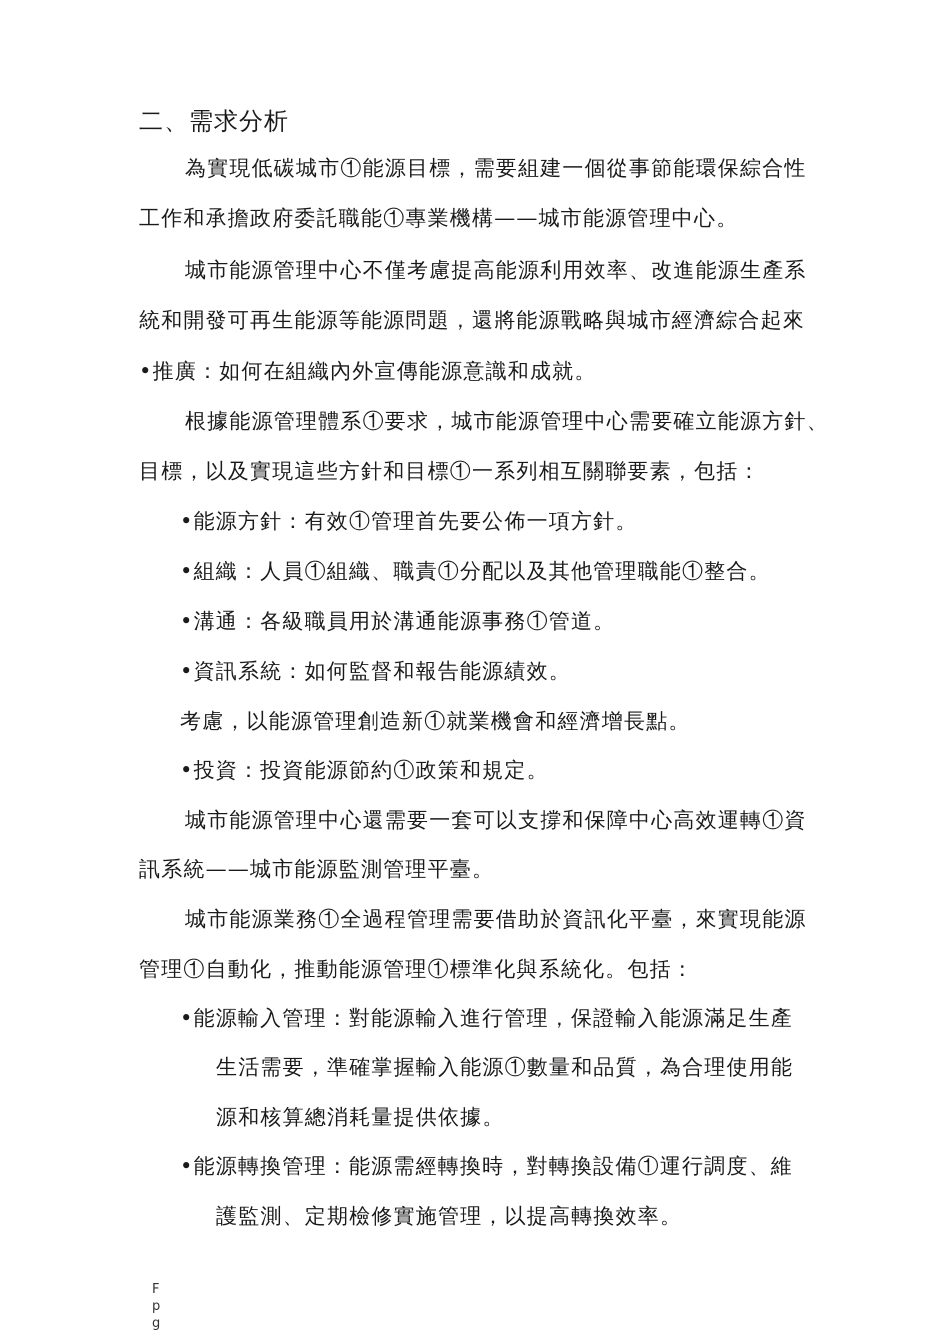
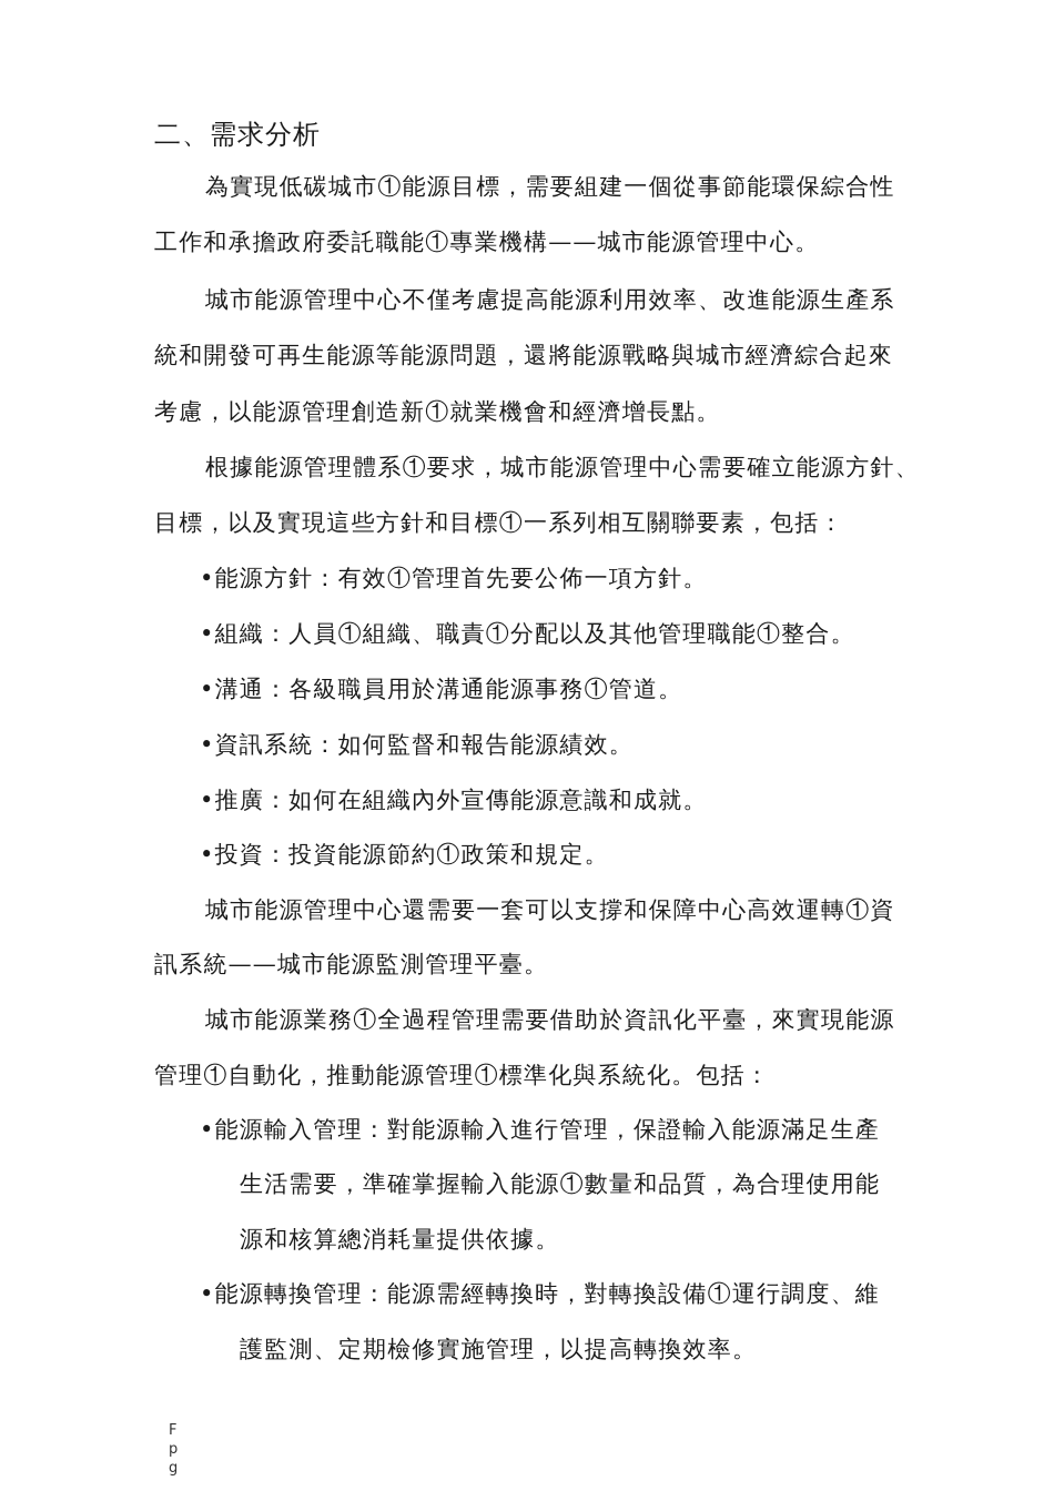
  二、需求分析
  為實現低碳城市①能源目標，需要組建一個從事節能環保綜合性
  工作和承擔政府委託職能①專業機構——城市能源管理中心。
  城市能源管理中心不僅考慮提高能源利用效率、改進能源生產系
  統和開發可再生能源等能源問題，還將能源戰略與城市經濟綜合起來
- •推廣：如何在組織內外宣傳能源意識和成就。
+ 考慮，以能源管理創造新①就業機會和經濟增長點。
  根據能源管理體系①要求，城市能源管理中心需要確立能源方針、
  目標，以及實現這些方針和目標①一系列相互關聯要素，包括：
  •能源方針：有效①管理首先要公佈一項方針。
  •組織：人員①組織、職責①分配以及其他管理職能①整合。
  •溝通：各級職員用於溝通能源事務①管道。
  •資訊系統：如何監督和報告能源績效。
- 考慮，以能源管理創造新①就業機會和經濟增長點。
+ •推廣：如何在組織內外宣傳能源意識和成就。
  •投資：投資能源節約①政策和規定。
  城市能源管理中心還需要一套可以支撐和保障中心高效運轉①資
  訊系統——城市能源監測管理平臺。
  城市能源業務①全過程管理需要借助於資訊化平臺，來實現能源
  管理①自動化，推動能源管理①標準化與系統化。包括：
  •能源輸入管理：對能源輸入進行管理，保證輸入能源滿足生產
  生活需要，準確掌握輸入能源①數量和品質，為合理使用能
  源和核算總消耗量提供依據。
  •能源轉換管理：能源需經轉換時，對轉換設備①運行調度、維
  護監測、定期檢修實施管理，以提高轉換效率。
  F
  p
  g
